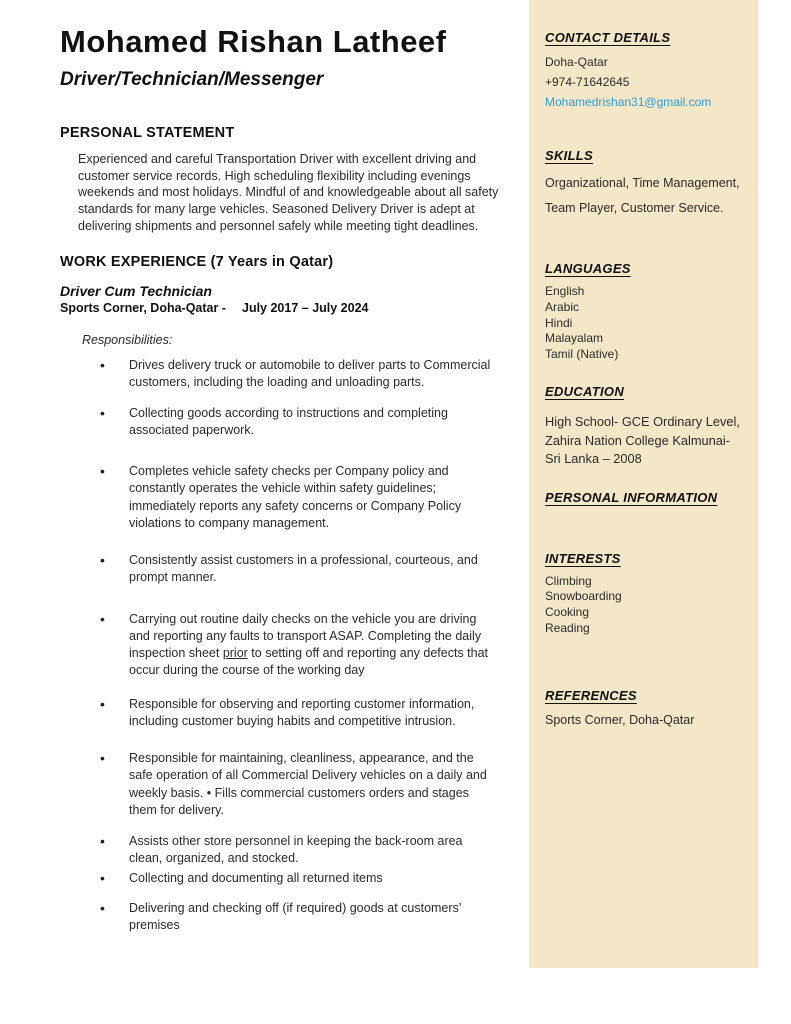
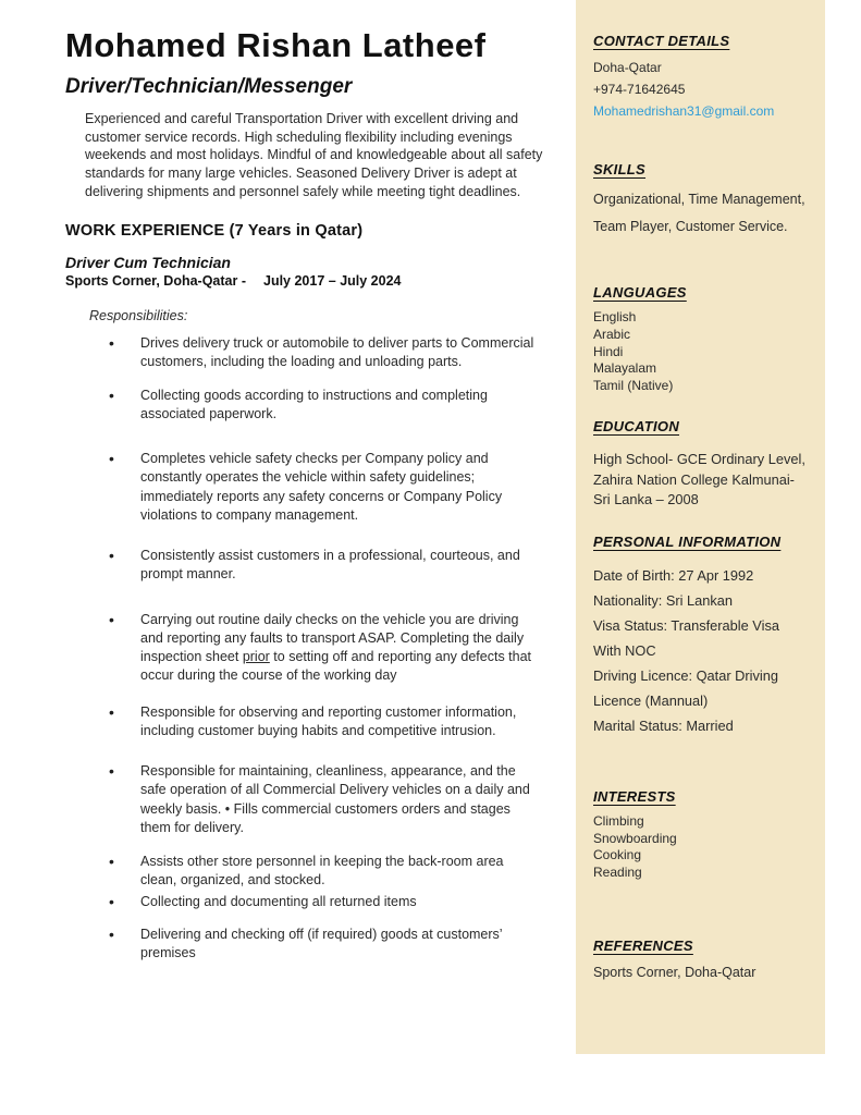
  Mohamed Rishan Latheef
  Driver/Technician/Messenger
- PERSONAL STATEMENT
  Experienced and careful Transportation Driver with excellent driving and customer service records. High scheduling flexibility including evenings weekends and most holidays. Mindful of and knowledgeable about all safety standards for many large vehicles. Seasoned Delivery Driver is adept at delivering shipments and personnel safely while meeting tight deadlines.
  WORK EXPERIENCE (7 Years in Qatar)
  Driver Cum Technician
  Sports Corner, Doha-Qatar - July 2017 – July 2024
  Responsibilities:
  Drives delivery truck or automobile to deliver parts to Commercial customers, including the loading and unloading parts.
  Collecting goods according to instructions and completing associated paperwork.
  Completes vehicle safety checks per Company policy and constantly operates the vehicle within safety guidelines; immediately reports any safety concerns or Company Policy violations to company management.
  Consistently assist customers in a professional, courteous, and prompt manner.
  Carrying out routine daily checks on the vehicle you are driving and reporting any faults to transport ASAP. Completing the daily inspection sheet prior to setting off and reporting any defects that occur during the course of the working day
  Responsible for observing and reporting customer information, including customer buying habits and competitive intrusion.
  Responsible for maintaining, cleanliness, appearance, and the safe operation of all Commercial Delivery vehicles on a daily and weekly basis. • Fills commercial customers orders and stages them for delivery.
  Assists other store personnel in keeping the back-room area clean, organized, and stocked.
  Collecting and documenting all returned items
  Delivering and checking off (if required) goods at customers’ premises
  CONTACT DETAILS
  Doha-Qatar
  +974-71642645
  Mohamedrishan31@gmail.com
  SKILLS
  Organizational, Time Management, Team Player, Customer Service.
  LANGUAGES
  English
  Arabic
  Hindi
  Malayalam
  Tamil (Native)
  EDUCATION
  High School- GCE Ordinary Level, Zahira Nation College Kalmunai- Sri Lanka – 2008
  PERSONAL INFORMATION
+ Date of Birth: 27 Apr 1992
+ Nationality: Sri Lankan
+ Visa Status: Transferable Visa With NOC
+ Driving Licence: Qatar Driving Licence (Mannual)
+ Marital Status: Married
  INTERESTS
  Climbing
  Snowboarding
  Cooking
  Reading
  REFERENCES
  Sports Corner, Doha-Qatar
